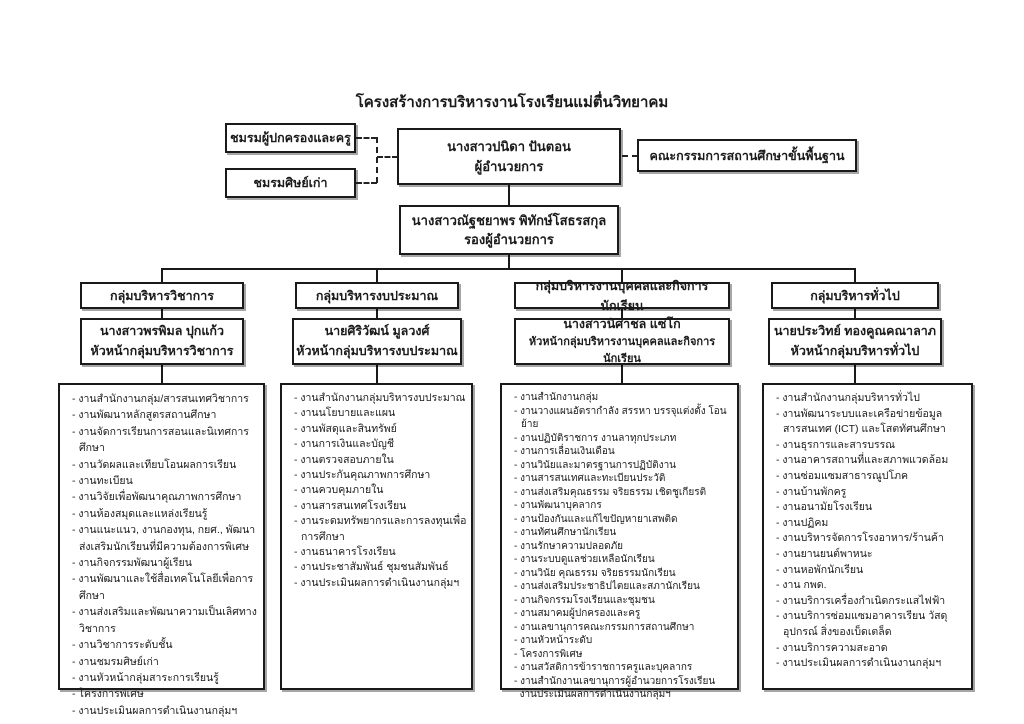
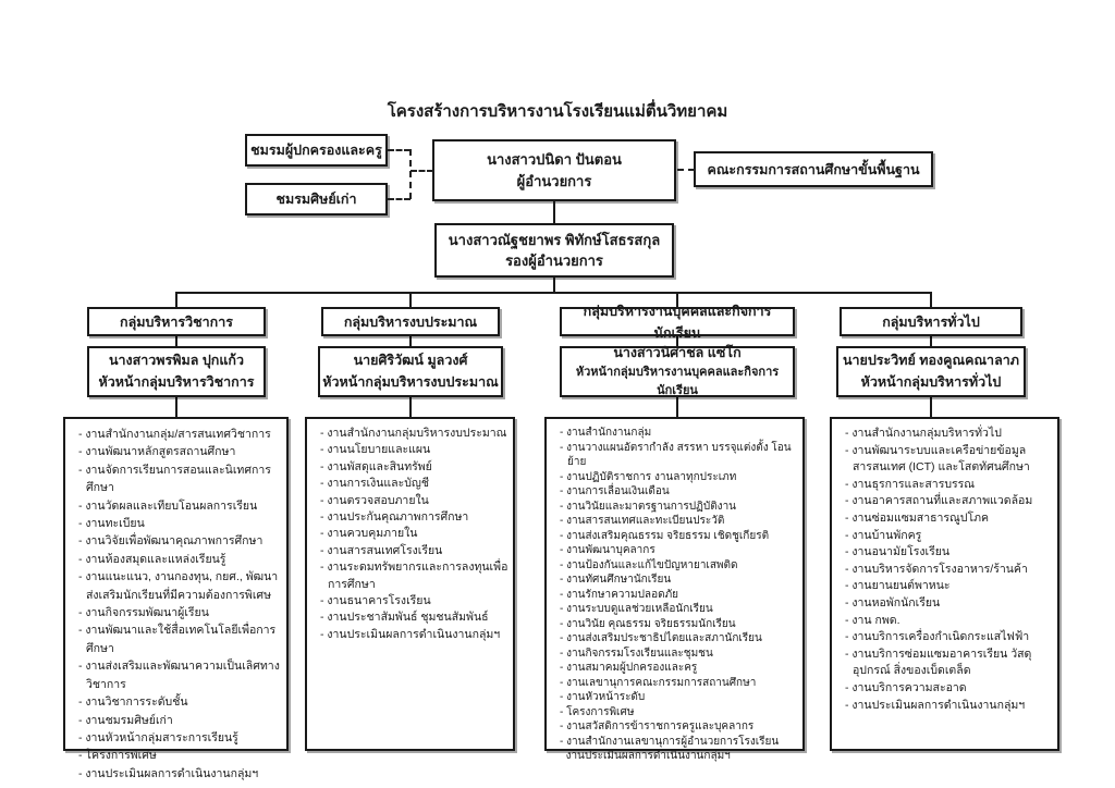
  โครงสร้างการบริหารงานโรงเรียนแม่ตื่นวิทยาคม
  ชมรมผู้ปกครองและครู
  ชมรมศิษย์เก่า
  นางสาวปนิดา ปันตอน
  ผู้อำนวยการ
  คณะกรรมการสถานศึกษาขั้นพื้นฐาน
  นางสาวณัฐชยาพร พิทักษ์โสธรสกุล
  รองผู้อำนวยการ
  กลุ่มบริหารวิชาการ
  กลุ่มบริหารงบประมาณ
  กลุ่มบริหารงานบุคคลและกิจการนักเรียน
  กลุ่มบริหารทั่วไป
  นางสาวพรพิมล ปุกแก้ว
  หัวหน้ากลุ่มบริหารวิชาการ
  นายศิริวัฒน์ มูลวงศ์
  หัวหน้ากลุ่มบริหารงบประมาณ
  นางสาวนิศาชล แซ่โก
  หัวหน้ากลุ่มบริหารงานบุคคลและกิจการนักเรียน
  นายประวิทย์ ทองคูณคณาลาภ
  หัวหน้ากลุ่มบริหารทั่วไป
  - งานสำนักงานกลุ่ม/สารสนเทศวิชาการ
  - งานพัฒนาหลักสูตรสถานศึกษา
  - งานจัดการเรียนการสอนและนิเทศการศึกษา
  - งานวัดผลและเทียบโอนผลการเรียน
  - งานทะเบียน
  - งานวิจัยเพื่อพัฒนาคุณภาพการศึกษา
  - งานห้องสมุดและแหล่งเรียนรู้
  - งานแนะแนว, งานกองทุน, กยศ., พัฒนาส่งเสริมนักเรียนที่มีความต้องการพิเศษ
  - งานกิจกรรมพัฒนาผู้เรียน
  - งานพัฒนาและใช้สื่อเทคโนโลยีเพื่อการศึกษา
  - งานส่งเสริมและพัฒนาความเป็นเลิศทางวิชาการ
  - งานวิชาการระดับชั้น
  - งานชมรมศิษย์เก่า
  - งานหัวหน้ากลุ่มสาระการเรียนรู้
  - โครงการพิเศษ
  - งานประเมินผลการดำเนินงานกลุ่มฯ
  - งานสำนักงานกลุ่มบริหารงบประมาณ
  - งานนโยบายและแผน
  - งานพัสดุและสินทรัพย์
  - งานการเงินและบัญชี
  - งานตรวจสอบภายใน
  - งานประกันคุณภาพการศึกษา
  - งานควบคุมภายใน
  - งานสารสนเทศโรงเรียน
  - งานระดมทรัพยากรและการลงทุนเพื่อการศึกษา
  - งานธนาคารโรงเรียน
  - งานประชาสัมพันธ์ ชุมชนสัมพันธ์
  - งานประเมินผลการดำเนินงานกลุ่มฯ
  - งานสำนักงานกลุ่ม
  - งานวางแผนอัตรากำลัง สรรหา บรรจุแต่งตั้ง โอนย้าย
  - งานปฏิบัติราชการ งานลาทุกประเภท
  - งานการเลื่อนเงินเดือน
  - งานวินัยและมาตรฐานการปฏิบัติงาน
  - งานสารสนเทศและทะเบียนประวัติ
  - งานส่งเสริมคุณธรรม จริยธรรม เชิดชูเกียรติ
  - งานพัฒนาบุคลากร
  - งานป้องกันและแก้ไขปัญหายาเสพติด
  - งานทัศนศึกษานักเรียน
  - งานรักษาความปลอดภัย
  - งานระบบดูแลช่วยเหลือนักเรียน
  - งานวินัย คุณธรรม จริยธรรมนักเรียน
  - งานส่งเสริมประชาธิปไตยและสภานักเรียน
  - งานกิจกรรมโรงเรียนและชุมชน
  - งานสมาคมผู้ปกครองและครู
  - งานเลขานุการคณะกรรมการสถานศึกษา
  - งานหัวหน้าระดับ
  - โครงการพิเศษ
  - งานสวัสดิการข้าราชการครูและบุคลากร
  - งานสำนักงานเลขานุการผู้อำนวยการโรงเรียน
  งานประเมินผลการดำเนินงานกลุ่มฯ
  - งานสำนักงานกลุ่มบริหารทั่วไป
  - งานพัฒนาระบบและเครือข่ายข้อมูลสารสนเทศ (ICT) และโสตทัศนศึกษา
  - งานธุรการและสารบรรณ
  - งานอาคารสถานที่และสภาพแวดล้อม
  - งานซ่อมแซมสาธารณูปโภค
  - งานบ้านพักครู
  - งานอนามัยโรงเรียน
- - งานปฏิคม
  - งานบริหารจัดการโรงอาหาร/ร้านค้า
  - งานยานยนต์พาหนะ
  - งานหอพักนักเรียน
  - งาน กพด.
  - งานบริการเครื่องกำเนิดกระแสไฟฟ้า
  - งานบริการซ่อมแซมอาคารเรียน วัสดุอุปกรณ์ สิ่งของเบ็ดเตล็ด
  - งานบริการความสะอาด
  - งานประเมินผลการดำเนินงานกลุ่มฯ
